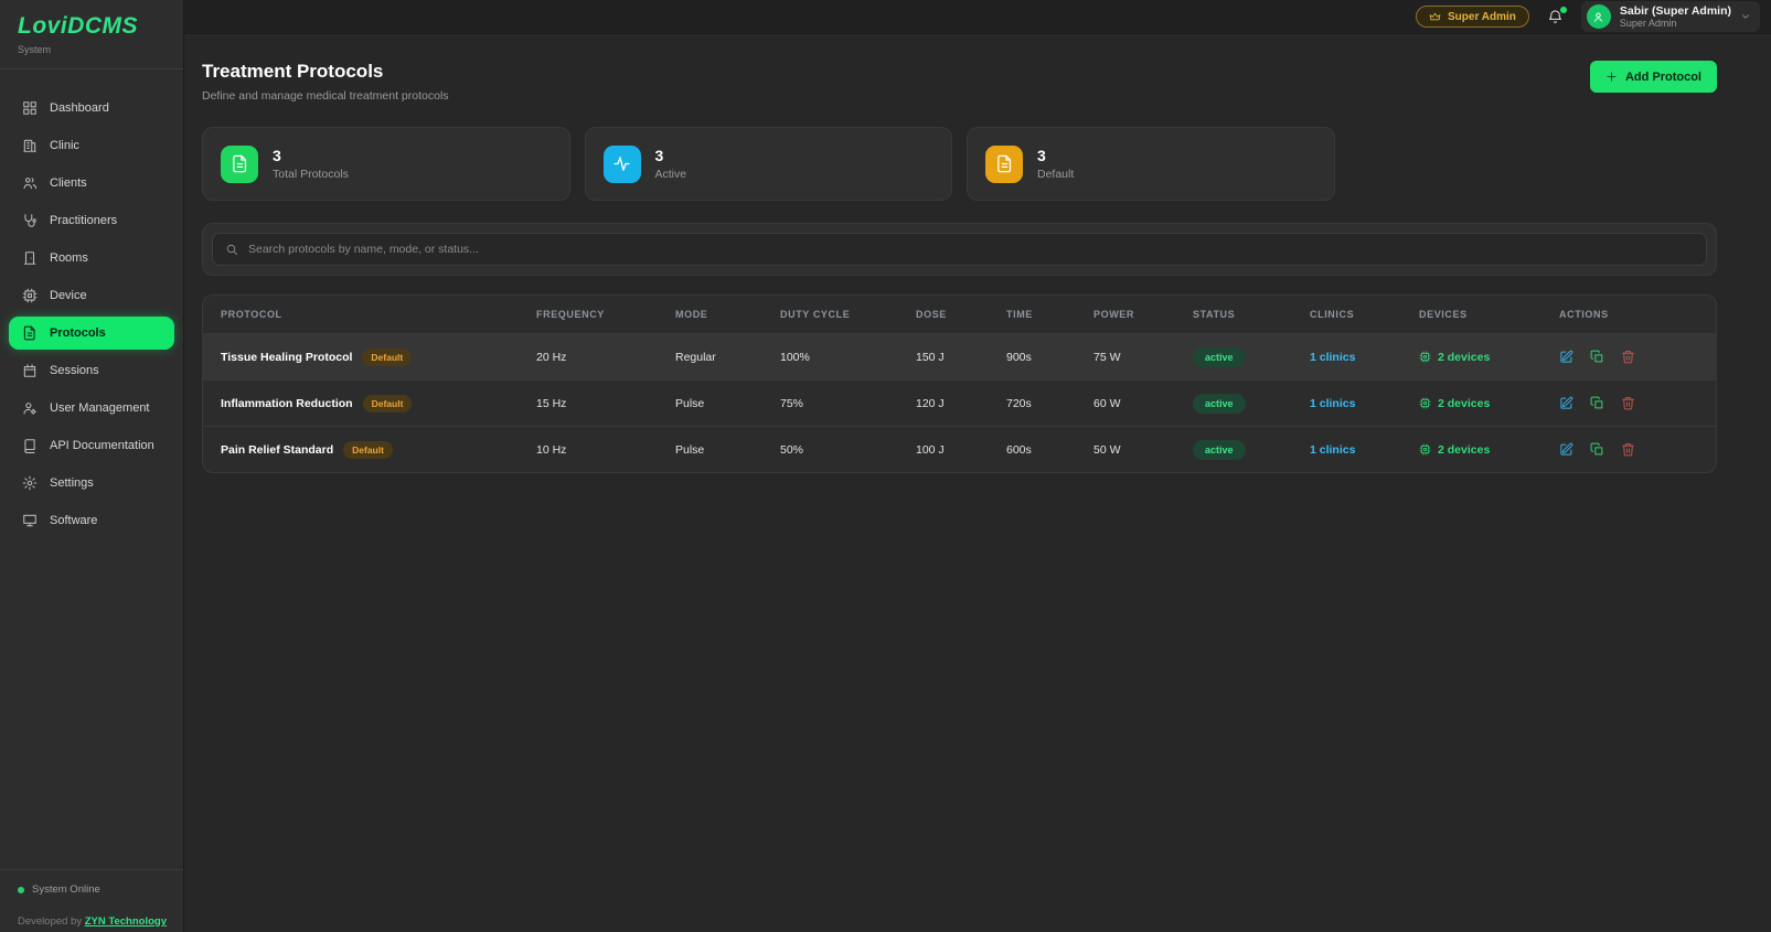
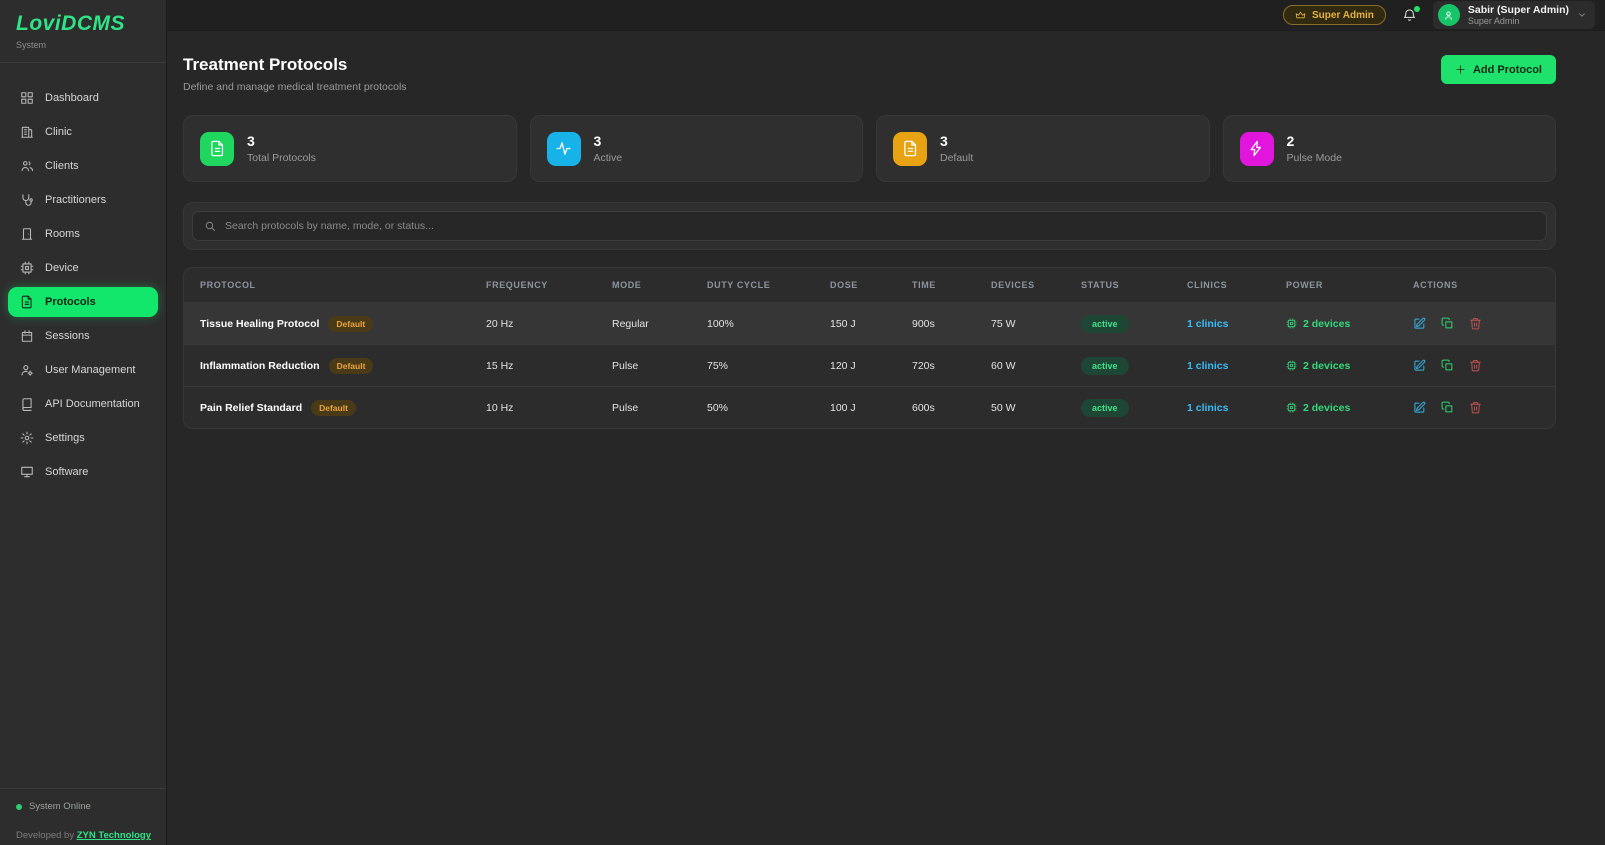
  LoviDCMS
  System
  Dashboard
  Clinic
  Clients
  Practitioners
  Rooms
  Device
  Protocols
  Sessions
  User Management
  API Documentation
  Settings
  Software
  System Online
  Developed by ZYN Technology
  Super Admin
  Sabir (Super Admin)
  Super Admin
  Treatment Protocols
  Define and manage medical treatment protocols
  Add Protocol
  3
  Total Protocols
  3
  Active
  3
  Default
+ 2
+ Pulse Mode
  Search protocols by name, mode, or status...
  PROTOCOL
  FREQUENCY
  MODE
  DUTY CYCLE
  DOSE
  TIME
- POWER
+ DEVICES
  STATUS
  CLINICS
- DEVICES
+ POWER
  ACTIONS
  Tissue Healing Protocol
  Default
  20 Hz
  Regular
  100%
  150 J
  900s
  75 W
  active
  1 clinics
  2 devices
  Inflammation Reduction
  Default
  15 Hz
  Pulse
  75%
  120 J
  720s
  60 W
  active
  1 clinics
  2 devices
  Pain Relief Standard
  Default
  10 Hz
  Pulse
  50%
  100 J
  600s
  50 W
  active
  1 clinics
  2 devices
